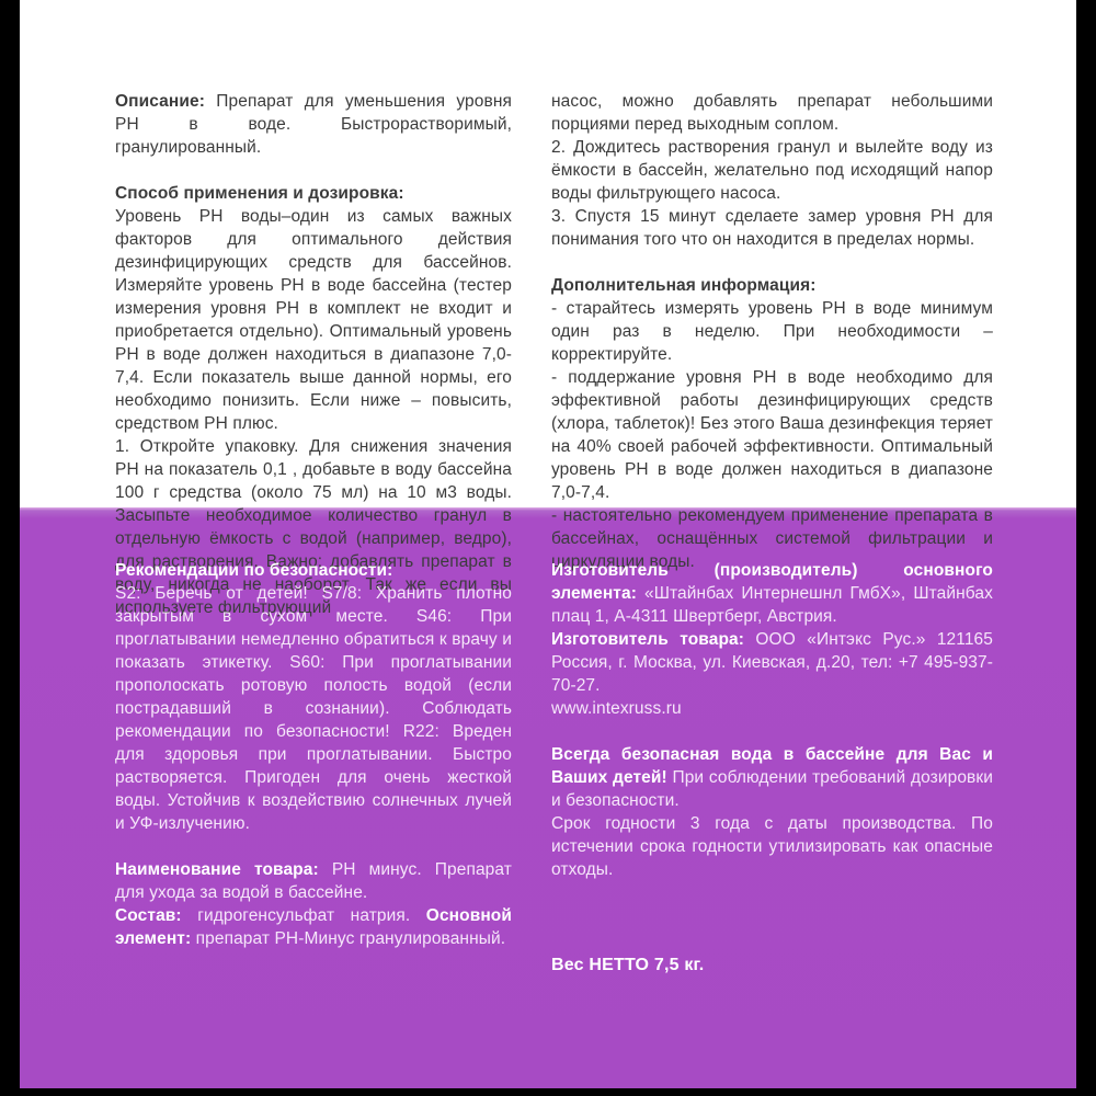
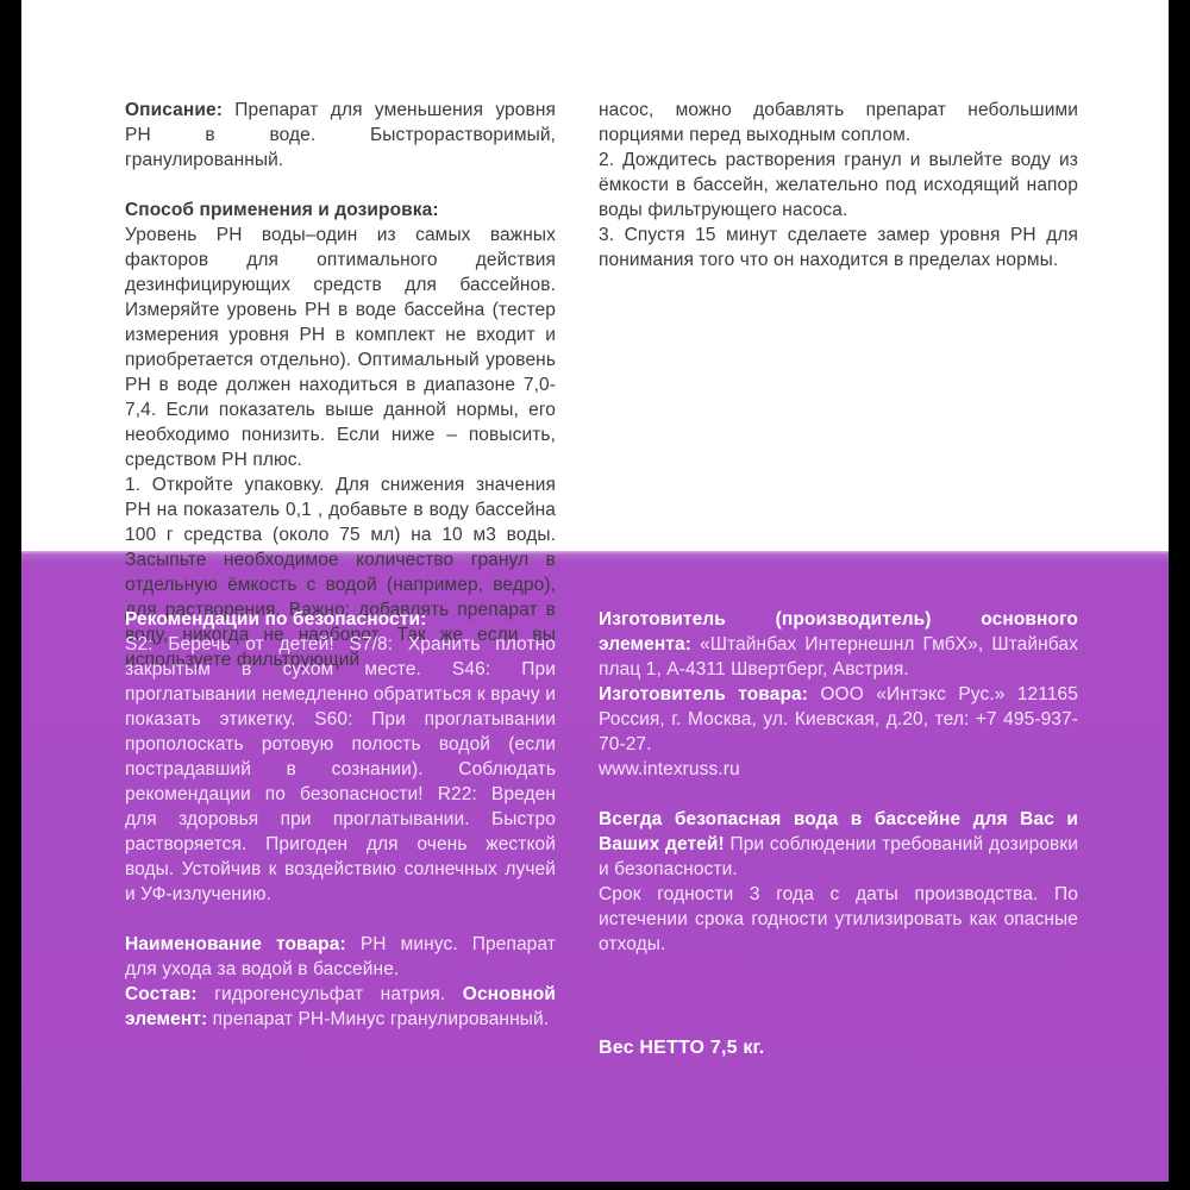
  Описание: Препарат для уменьшения уровня PH в воде. Быстрорастворимый, гранулированный.
  Способ применения и дозировка:
  Уровень PH воды–один из самых важных факторов для оптимального действия дезинфицирующих средств для бассейнов. Измеряйте уровень PH в воде бассейна (тестер измерения уровня PH в комплект не входит и приобретается отдельно). Оптимальный уровень PH в воде должен находиться в диапазоне 7,0-7,4. Если показатель выше данной нормы, его необходимо понизить. Если ниже – повысить, средством PH плюс.
  1. Откройте упаковку. Для снижения значения PH на показатель 0,1 , добавьте в воду бассейна 100 г средства (около 75 мл) на 10 м3 воды. Засыпьте необходимое количество гранул в отдельную ёмкость с водой (например, ведро), для растворения. Важно: добавлять препарат в воду, никогда не наоборот. Так же если вы используете фильтрующий
  насос, можно добавлять препарат небольшими порциями перед выходным соплом.
  2. Дождитесь растворения гранул и вылейте воду из ёмкости в бассейн, желательно под исходящий напор воды фильтрующего насоса.
  3. Спустя 15 минут сделаете замер уровня PH для понимания того что он находится в пределах нормы.
- Дополнительная информация:
- - старайтесь измерять уровень PH в воде минимум один раз в неделю. При необходимости – корректируйте.
- - поддержание уровня PH в воде необходимо для эффективной работы дезинфицирующих средств (хлора, таблеток)! Без этого Ваша дезинфекция теряет на 40% своей рабочей эффективности. Оптимальный уровень PH в воде должен находиться в диапазоне 7,0-7,4.
- - настоятельно рекомендуем применение препарата в бассейнах, оснащённых системой фильтрации и циркуляции воды.
  Рекомендации по безопасности:
  S2: Беречь от детей! S7/8: Хранить плотно закрытым в сухом месте. S46: При проглатывании немедленно обратиться к врачу и показать этикетку. S60: При проглатывании прополоскать ротовую полость водой (если пострадавший в сознании). Соблюдать рекомендации по безопасности! R22: Вреден для здоровья при проглатывании. Быстро растворяется. Пригоден для очень жесткой воды. Устойчив к воздействию солнечных лучей и УФ-излучению.
  Наименование товара: PH минус. Препарат для ухода за водой в бассейне.
  Состав: гидрогенсульфат натрия. Основной элемент: препарат PH-Минус гранулированный.
  Изготовитель (производитель) основного элемента: «Штайнбах Интернешнл ГмбХ», Штайнбах плац 1, A-4311 Швертберг, Австрия.
  Изготовитель товара: ООО «Интэкс Рус.» 121165 Россия, г. Москва, ул. Киевская, д.20, тел: +7 495-937-70-27.
  www.intexruss.ru
  Всегда безопасная вода в бассейне для Вас и Ваших детей! При соблюдении требований дозировки и безопасности.
  Срок годности 3 года с даты производства. По истечении срока годности утилизировать как опасные отходы.
  Вес НЕТТО 7,5 кг.
